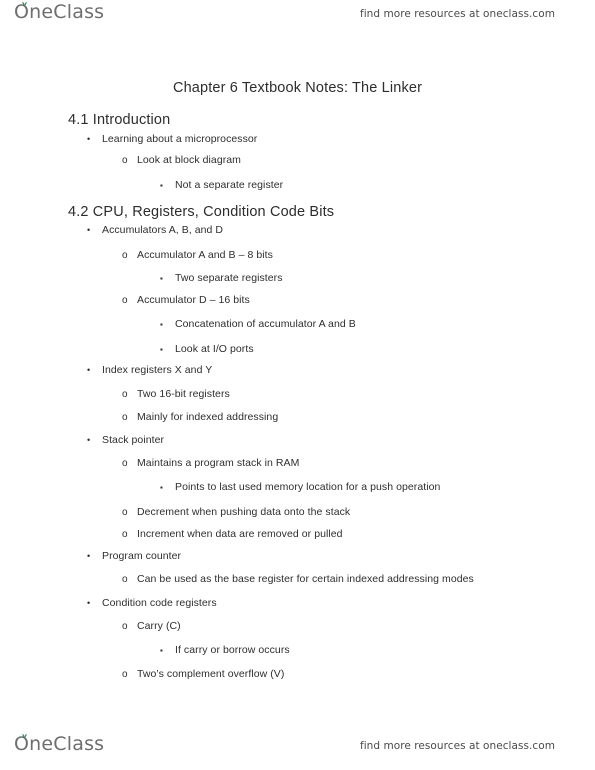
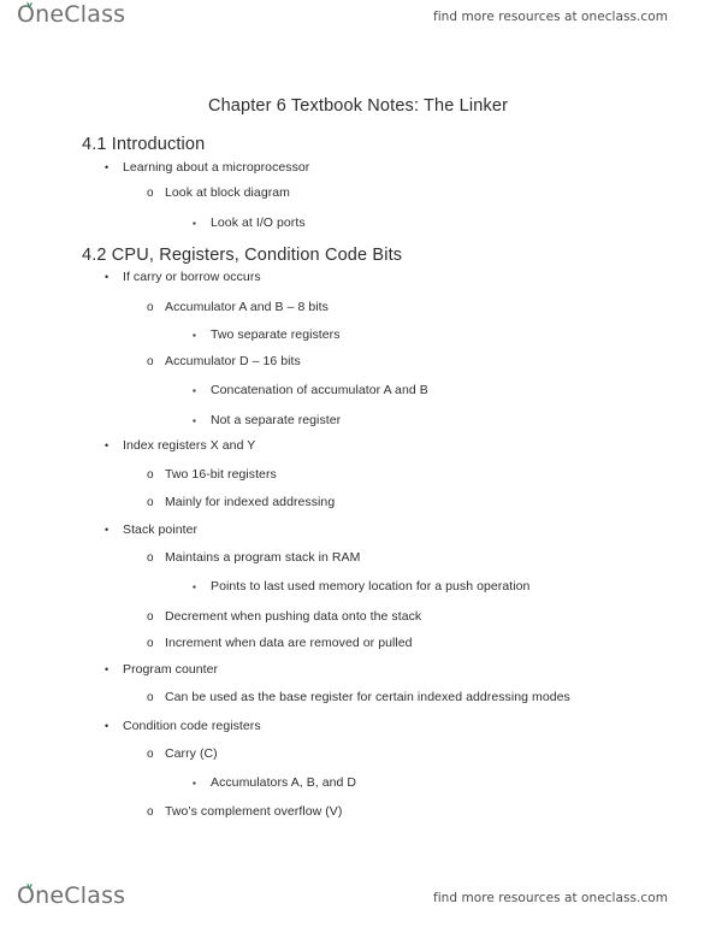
  O
  neClass
  find more resources at oneclass.com
  Chapter 6 Textbook Notes: The Linker
  4.1 Introduction
  •
  Learning about a microprocessor
  o
  Look at block diagram
  ▪
- Not a separate register
+ Look at I/O ports
  4.2 CPU, Registers, Condition Code Bits
  •
- Accumulators A, B, and D
+ If carry or borrow occurs
  o
  Accumulator A and B – 8 bits
  ▪
  Two separate registers
  o
  Accumulator D – 16 bits
  ▪
  Concatenation of accumulator A and B
  ▪
- Look at I/O ports
+ Not a separate register
  •
  Index registers X and Y
  o
  Two 16-bit registers
  o
  Mainly for indexed addressing
  •
  Stack pointer
  o
  Maintains a program stack in RAM
  ▪
  Points to last used memory location for a push operation
  o
  Decrement when pushing data onto the stack
  o
  Increment when data are removed or pulled
  •
  Program counter
  o
  Can be used as the base register for certain indexed addressing modes
  •
  Condition code registers
  o
  Carry (C)
  ▪
- If carry or borrow occurs
+ Accumulators A, B, and D
  o
  Two’s complement overflow (V)
  O
  neClass
  find more resources at oneclass.com
